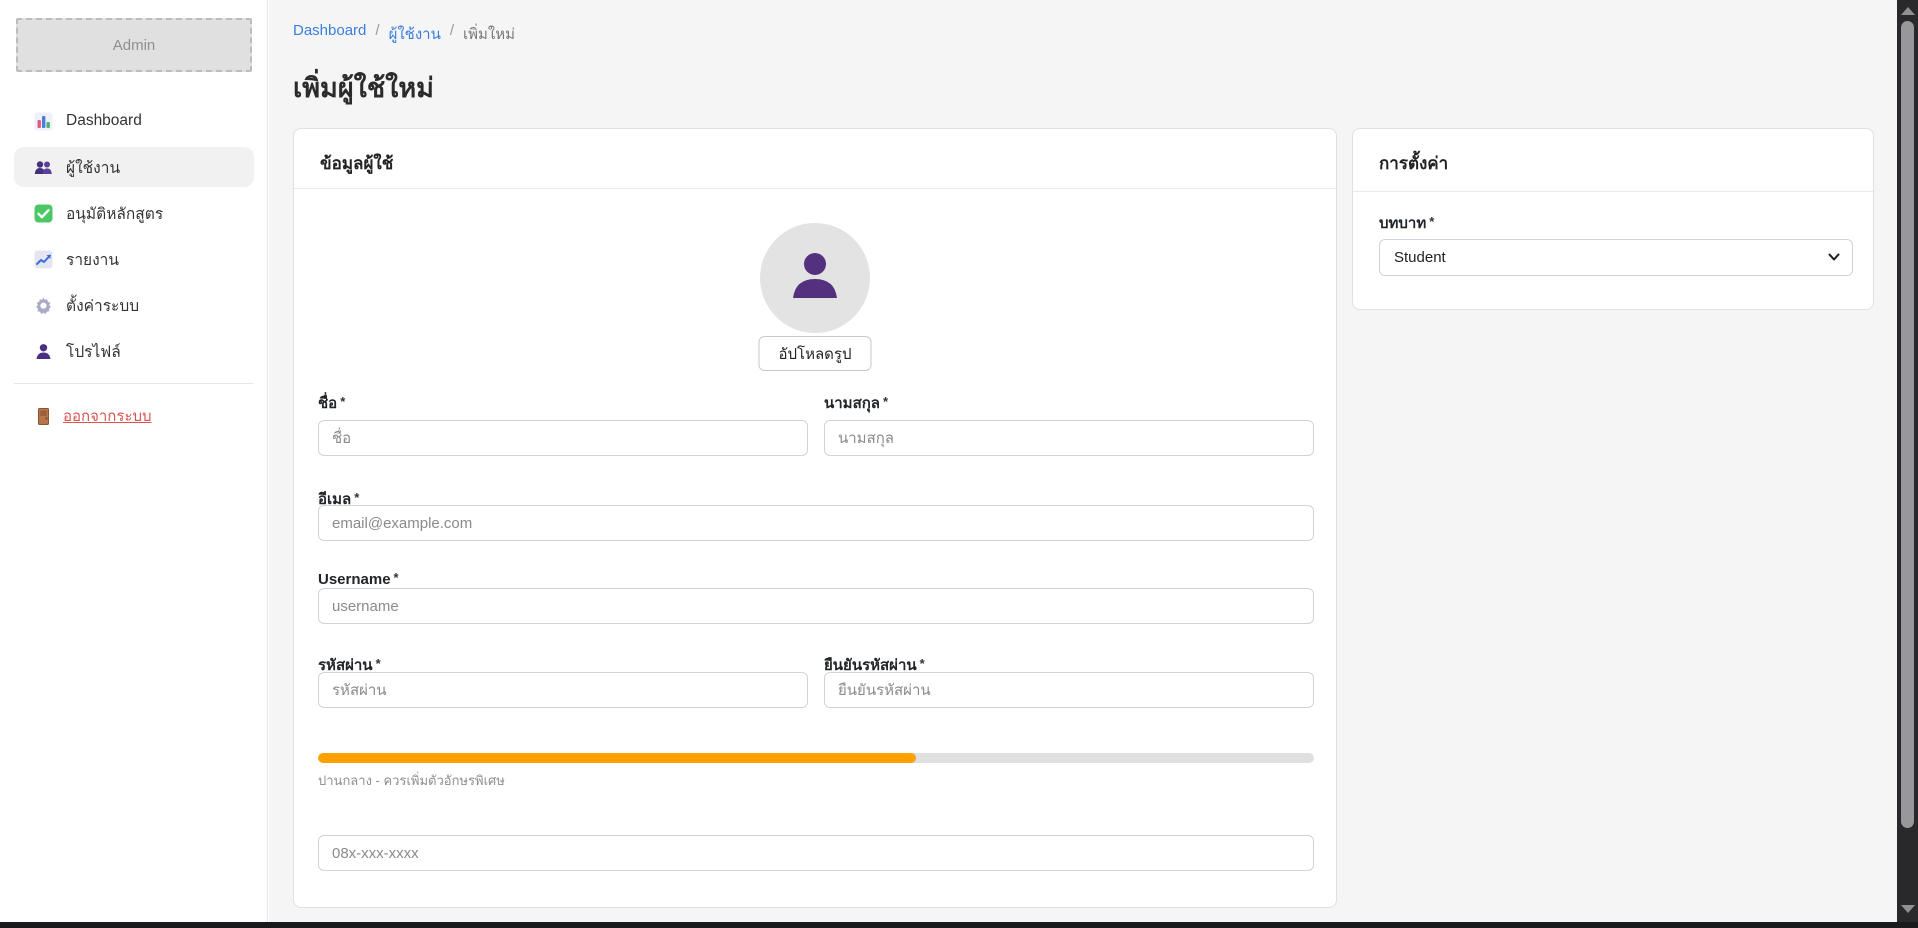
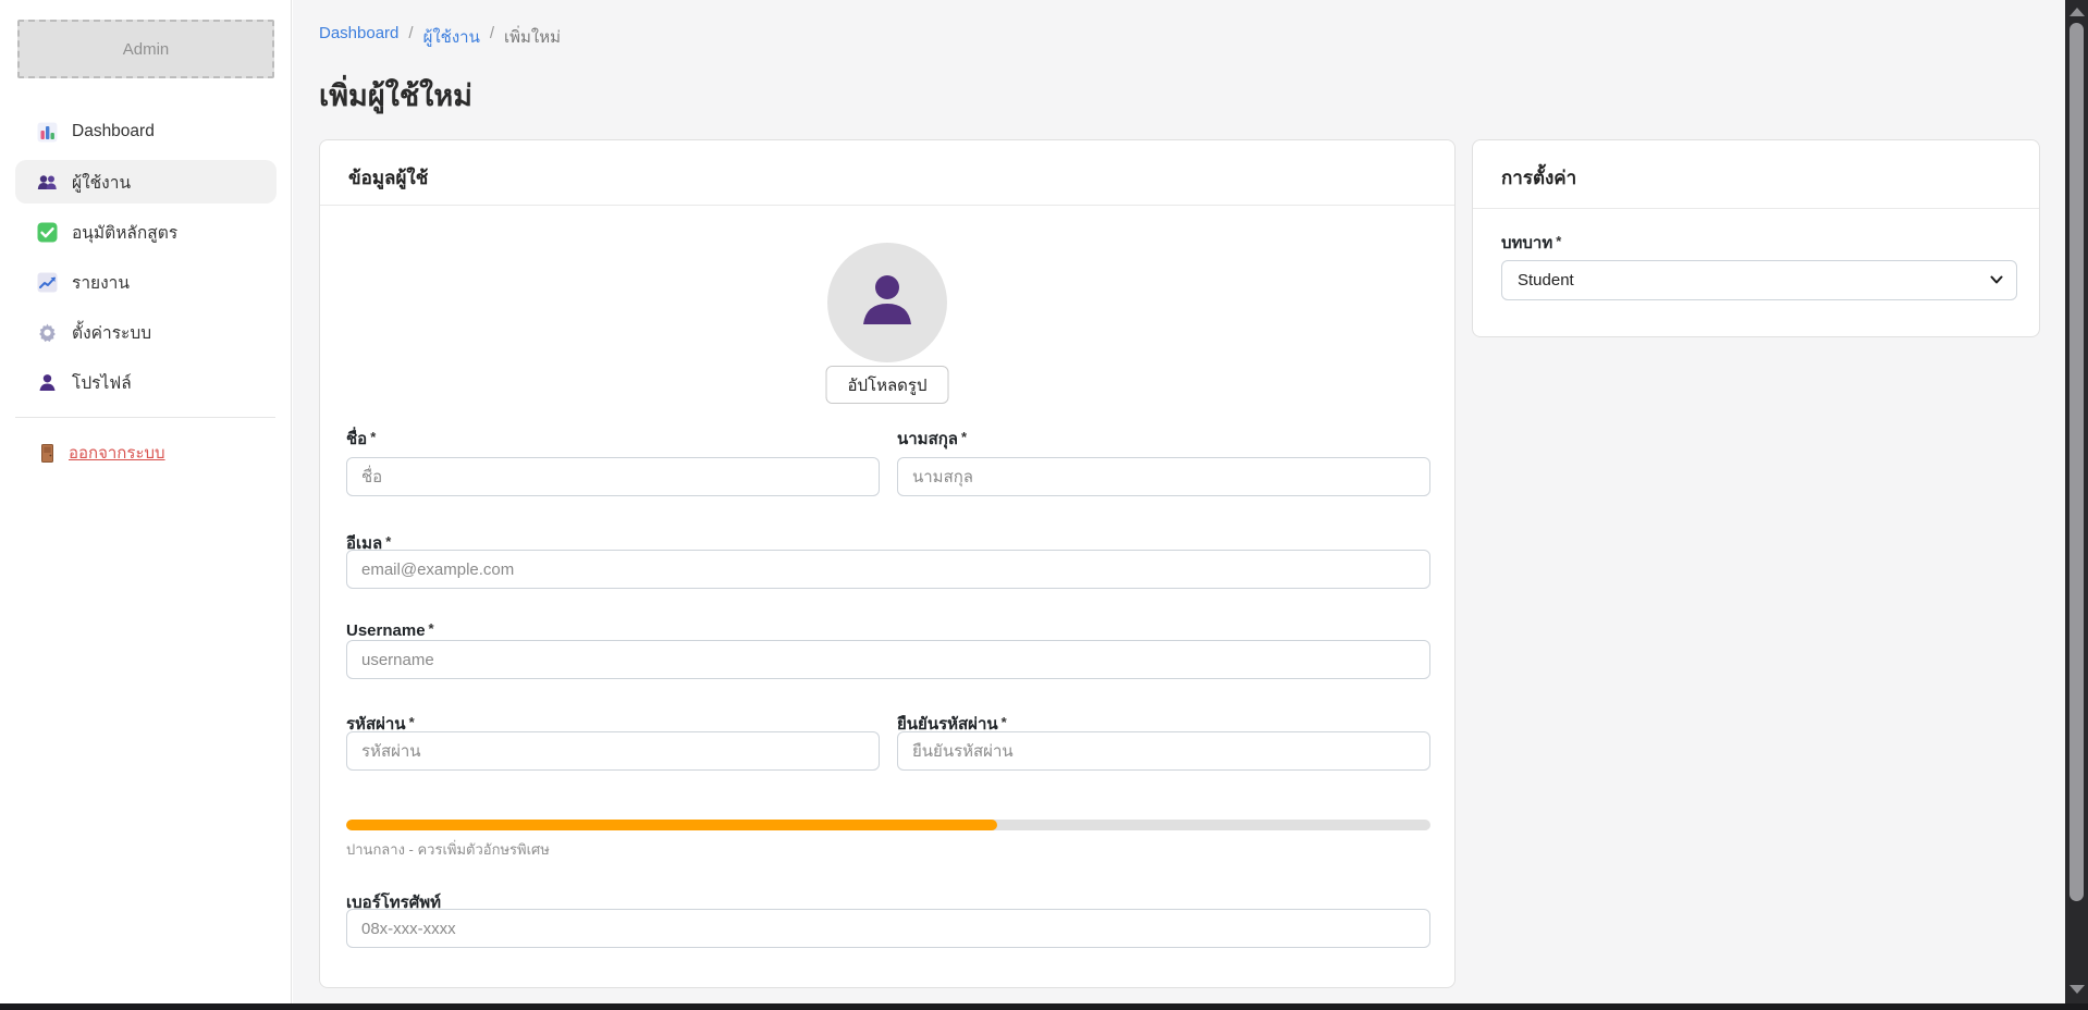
  Admin
  Dashboard
  ผู้ใช้งาน
  อนุมัติหลักสูตร
  รายงาน
  ตั้งค่าระบบ
  โปรไฟล์
  ออกจากระบบ
  Dashboard
  /
  ผู้ใช้งาน
  /
  เพิ่มใหม่
  เพิ่มผู้ใช้ใหม่
  ข้อมูลผู้ใช้
  อัปโหลดรูป
  ชื่อ *
  ชื่อ
  นามสกุล *
  นามสกุล
  อีเมล *
  email@example.com
  Username *
  username
  รหัสผ่าน *
  รหัสผ่าน
  ยืนยันรหัสผ่าน *
  ยืนยันรหัสผ่าน
  ปานกลาง - ควรเพิ่มตัวอักษรพิเศษ
+ เบอร์โทรศัพท์
  08x-xxx-xxxx
  การตั้งค่า
  บทบาท *
  Student
